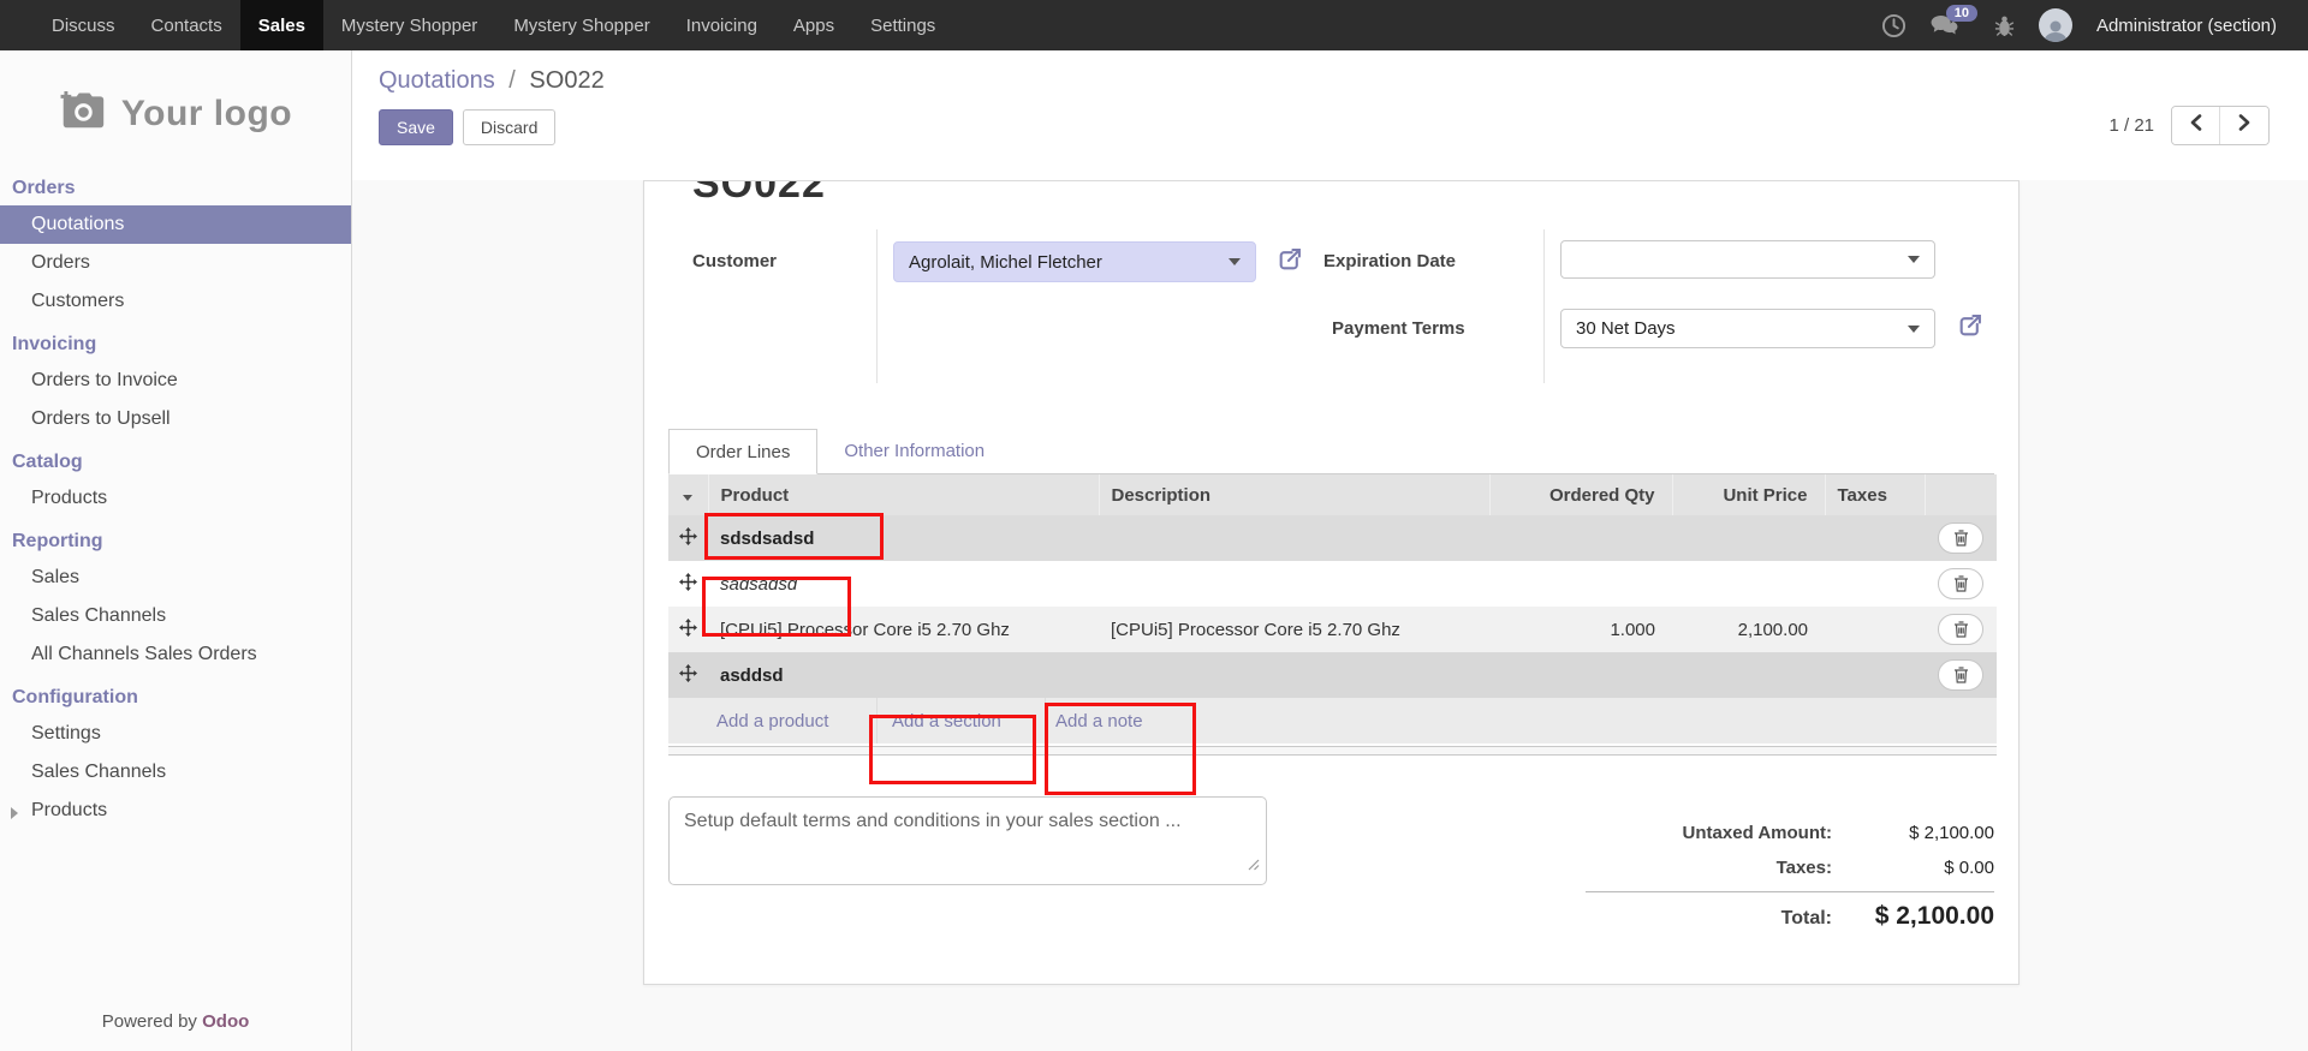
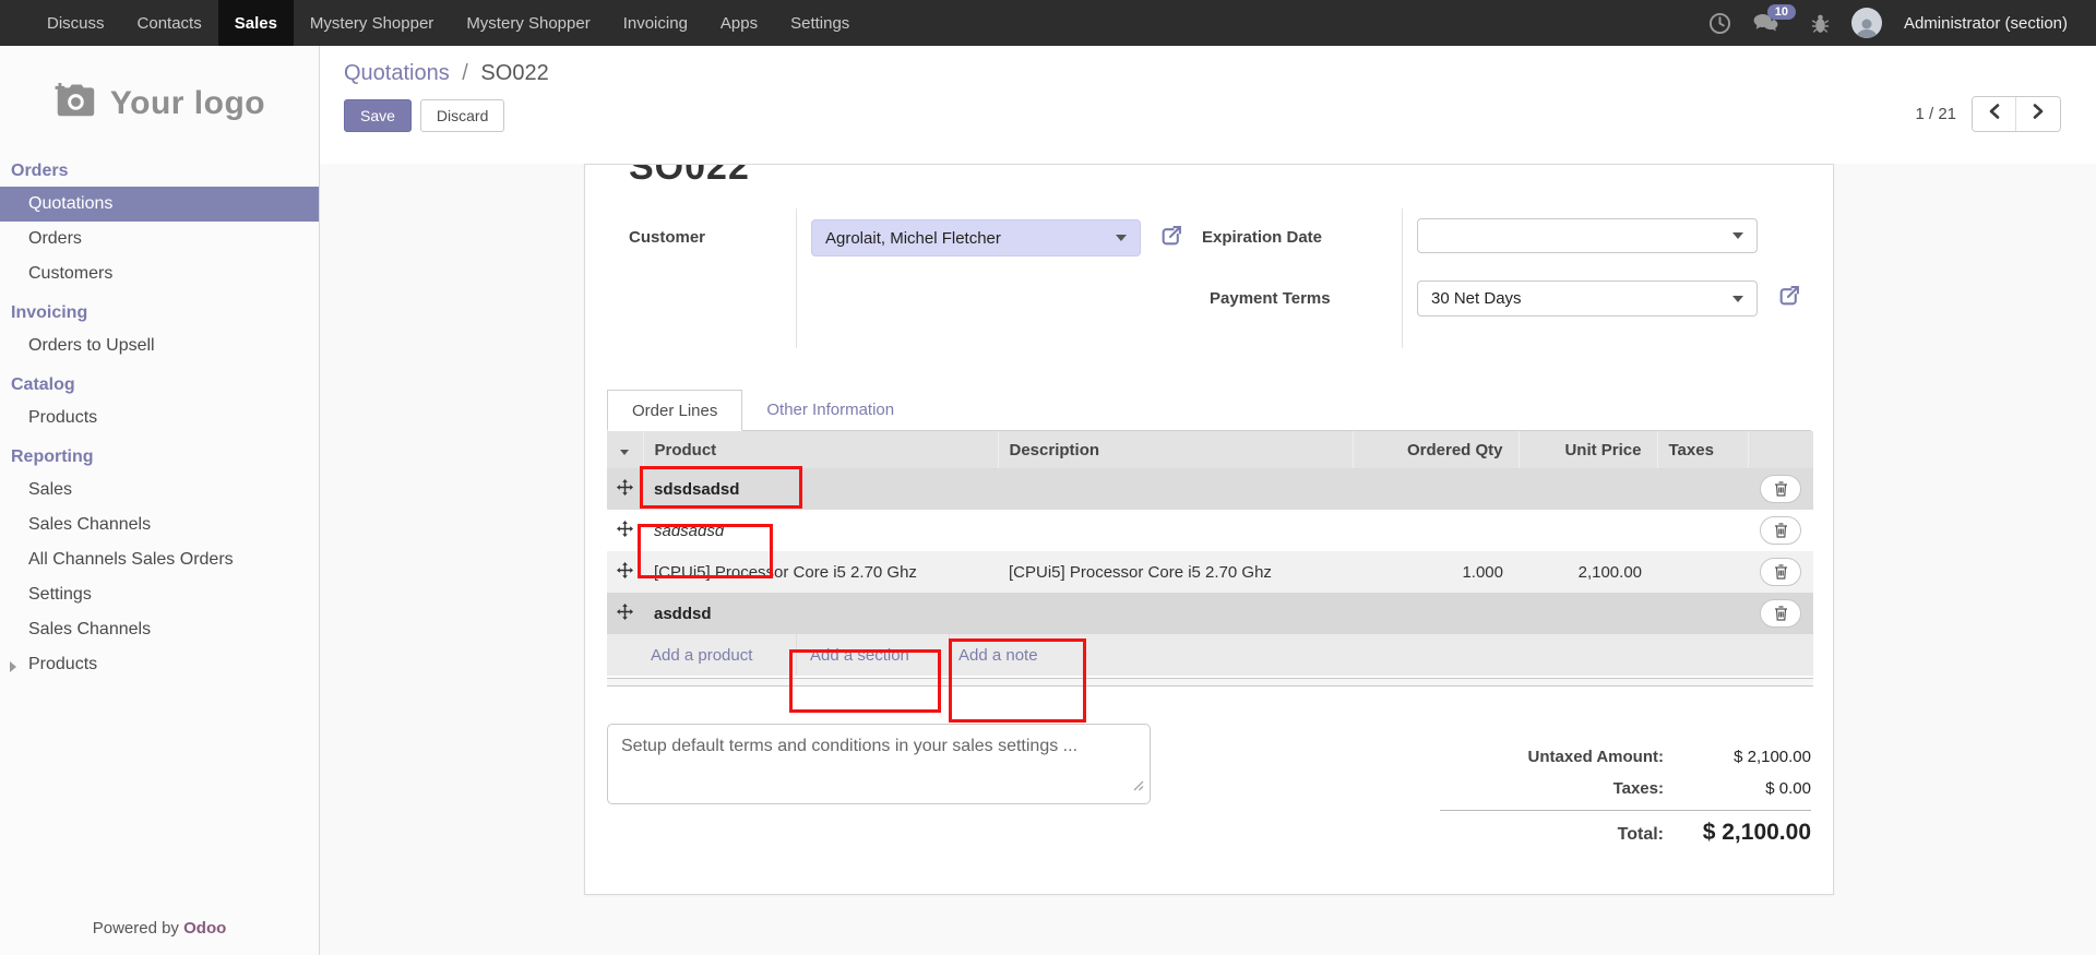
  Discuss
  Contacts
  Sales
  Mystery Shopper
  Mystery Shopper
  Invoicing
  Apps
  Settings
  10
  Administrator (section)
  Your logo
  Orders
  Quotations
  Orders
  Customers
  Invoicing
- Orders to Invoice
  Orders to Upsell
  Catalog
  Products
  Reporting
  Sales
  Sales Channels
  All Channels Sales Orders
- Configuration
  Settings
  Sales Channels
  Products
  Powered by Odoo
  Quotations / SO022
  Save
  Discard
  1 / 21
  SO022
  Customer
  Agrolait, Michel Fletcher
  Expiration Date
  Payment Terms
  30 Net Days
  Order Lines
  Other Information
  	Product	Description	Ordered Qty	Unit Price	Taxes
  	sdsdsadsd
  	sadsadsd
  	[CPUi5] Processor Core i5 2.70 Ghz	[CPUi5] Processor Core i5 2.70 Ghz	1.000	2,100.00
  	asddsd
  Add a product Add a section Add a note
- Setup default terms and conditions in your sales section ...
+ Setup default terms and conditions in your sales settings ...
  Untaxed Amount:
  $ 2,100.00
  Taxes:
  $ 0.00
  Total:
  $ 2,100.00
